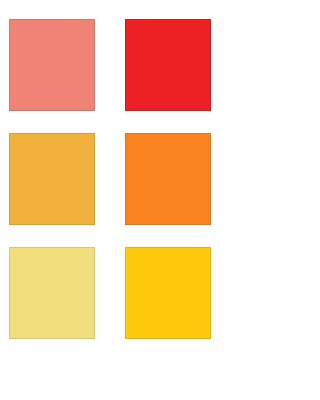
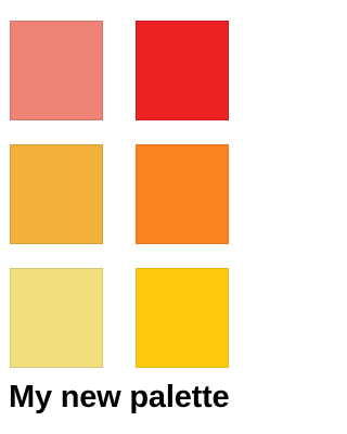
+ My new palette
